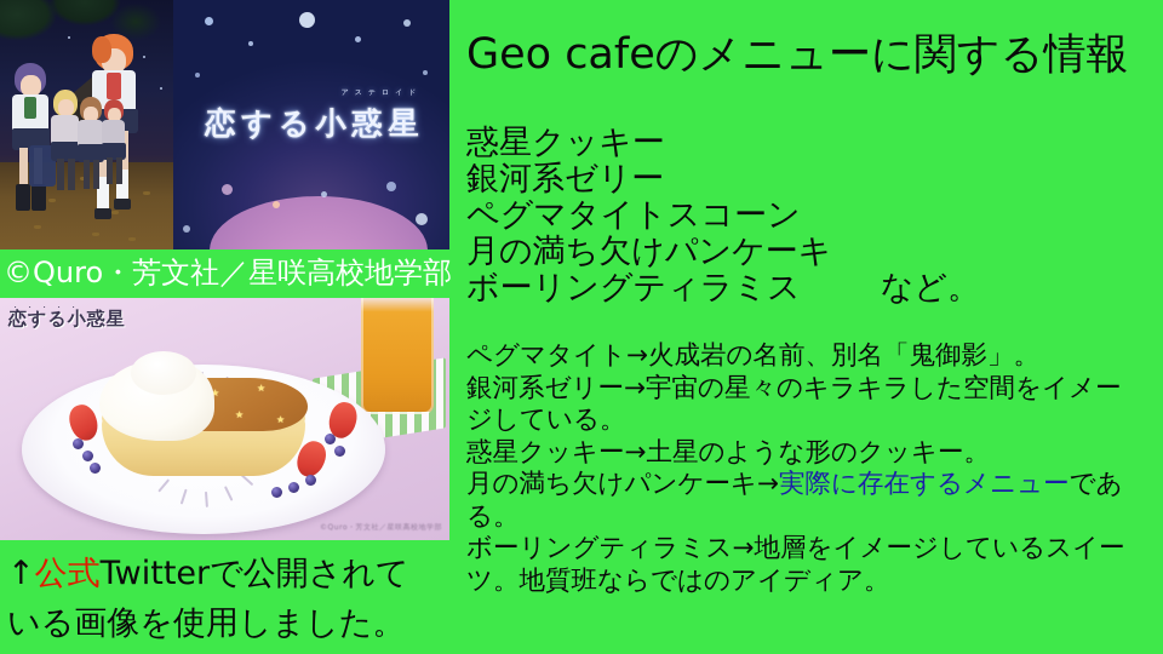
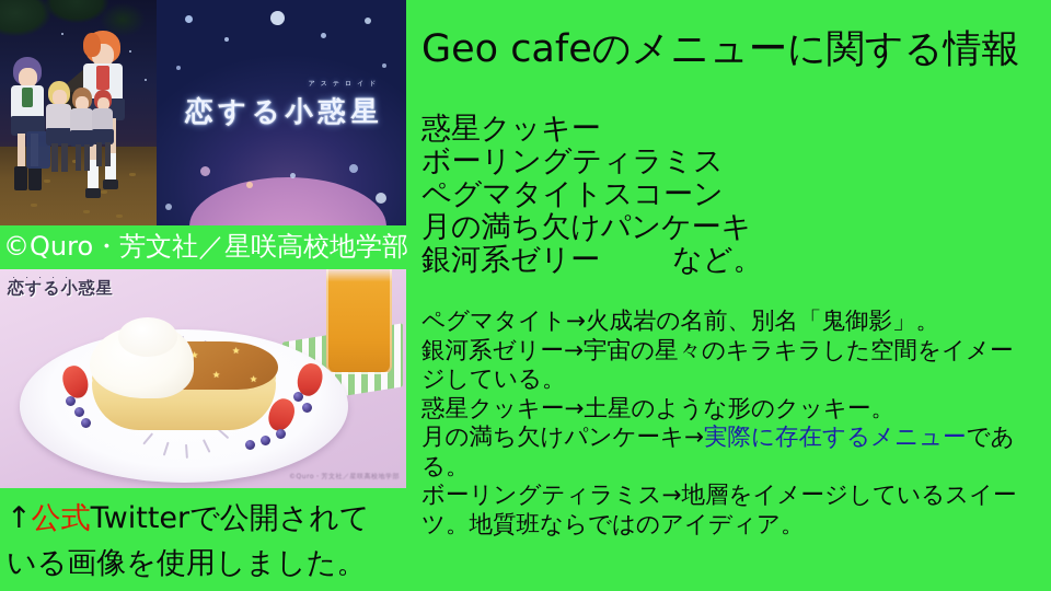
  恋する小惑星
  ©Quro・芳文社／星咲高校地学部
  ・・・・・
  恋する小惑星
  ★
  ★
  ★
  ★
  ↑公式Twitterで公開されて
  いる画像を使用しました。
  Geo cafeのメニューに関する情報
  惑星クッキー
- 銀河系ゼリー
+ ボーリングティラミス
  ペグマタイトスコーン
  月の満ち欠けパンケーキ
- ボーリングティラミス など。
+ 銀河系ゼリー など。
  ペグマタイト→火成岩の名前、別名「鬼御影」。
  銀河系ゼリー→宇宙の星々のキラキラした空間をイメー
  ジしている。
  惑星クッキー→土星のような形のクッキー。
  月の満ち欠けパンケーキ→実際に存在するメニューであ
  る。
  ボーリングティラミス→地層をイメージしているスイー
  ツ。地質班ならではのアイディア。
